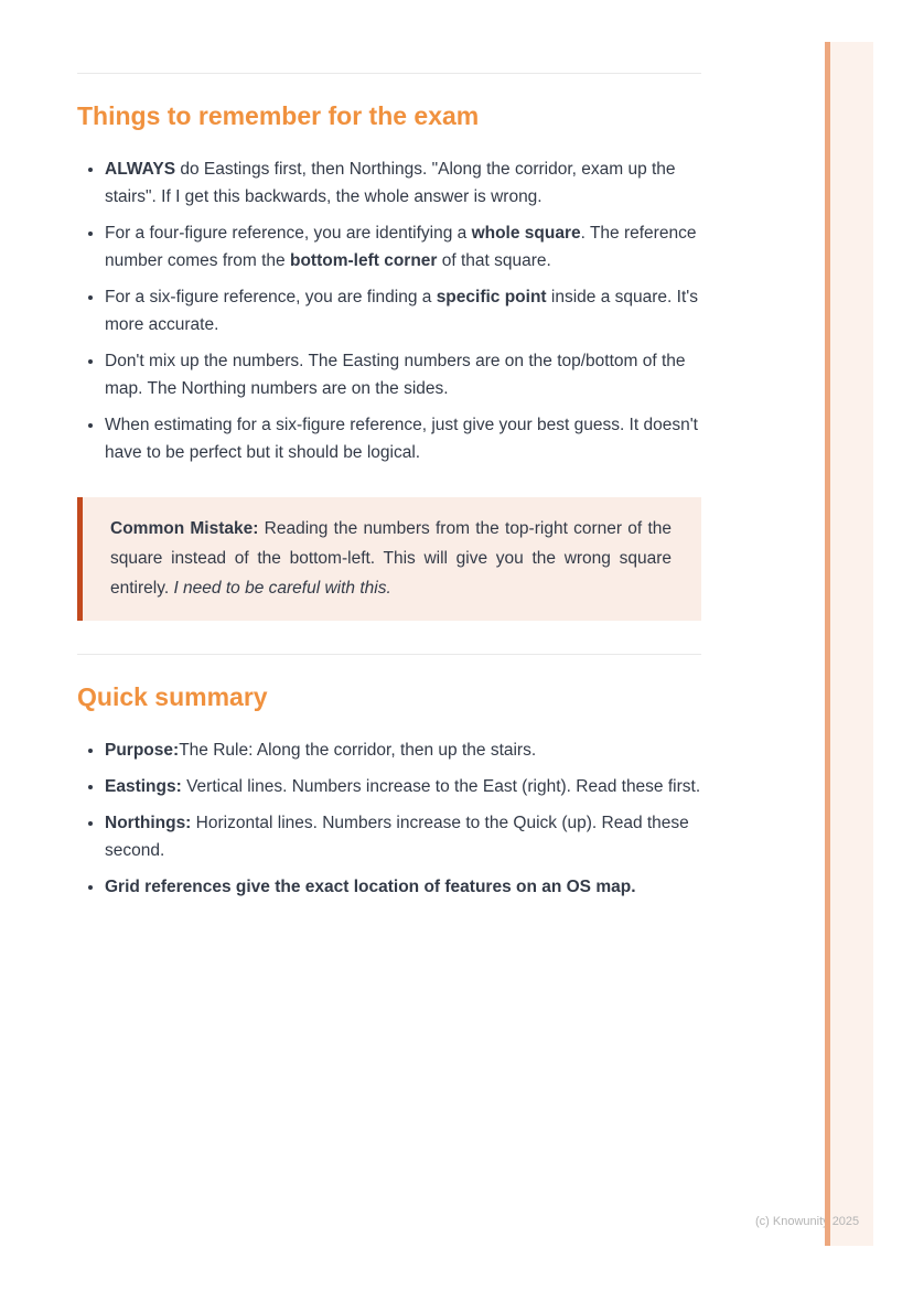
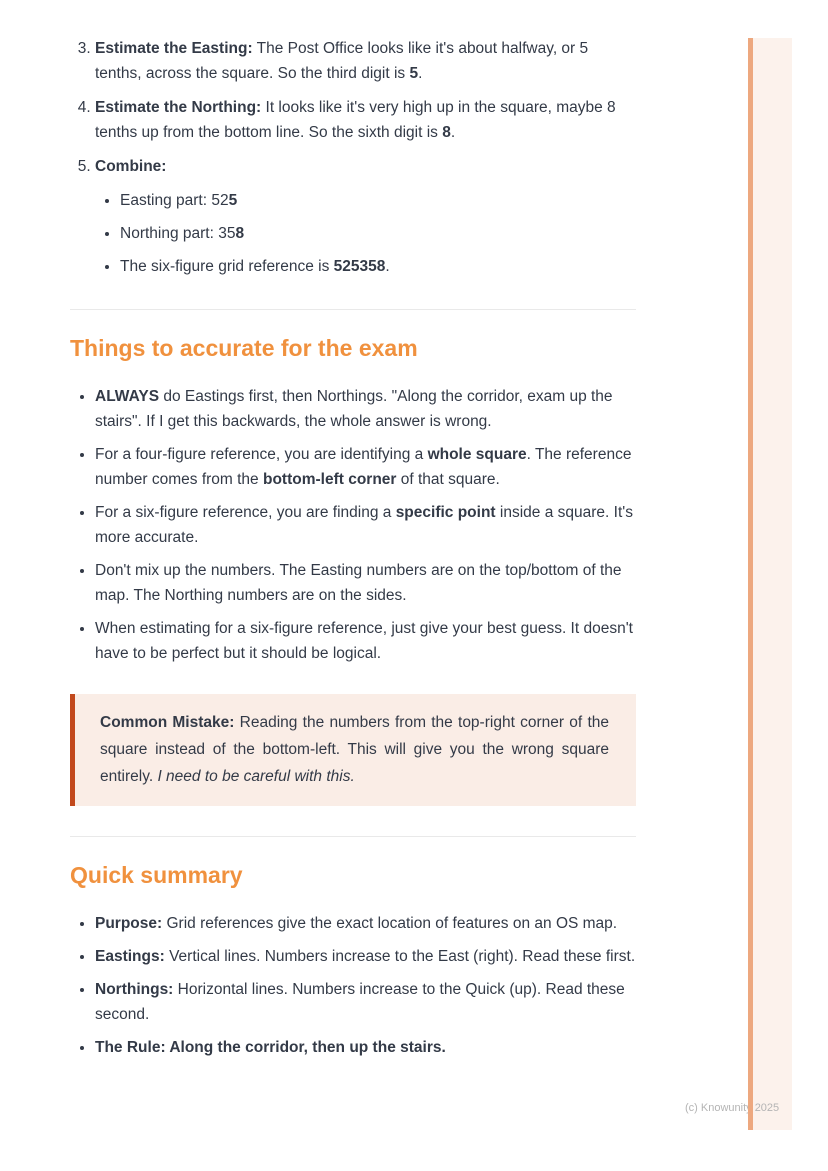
+ Estimate the Easting: The Post Office looks like it's about halfway, or 5 tenths, across the square. So the third digit is 5.
+ Estimate the Northing: It looks like it's very high up in the square, maybe 8 tenths up from the bottom line. So the sixth digit is 8.
+ Combine:
+ Easting part: 525
+ Northing part: 358
+ The six-figure grid reference is 525358.
- Things to remember for the exam
+ Things to accurate for the exam
  ALWAYS do Eastings first, then Northings. "Along the corridor, exam up the stairs". If I get this backwards, the whole answer is wrong.
  For a four-figure reference, you are identifying a whole square. The reference number comes from the bottom-left corner of that square.
  For a six-figure reference, you are finding a specific point inside a square. It's more accurate.
  Don't mix up the numbers. The Easting numbers are on the top/bottom of the map. The Northing numbers are on the sides.
  When estimating for a six-figure reference, just give your best guess. It doesn't have to be perfect but it should be logical.
  Common Mistake: Reading the numbers from the top-right corner of the square instead of the bottom-left. This will give you the wrong square entirely. I need to be careful with this.
  Quick summary
- Purpose:The Rule: Along the corridor, then up the stairs.
+ Purpose: Grid references give the exact location of features on an OS map.
  Eastings: Vertical lines. Numbers increase to the East (right). Read these first.
  Northings: Horizontal lines. Numbers increase to the Quick (up). Read these second.
- Grid references give the exact location of features on an OS map.
+ The Rule: Along the corridor, then up the stairs.
  (c) Knowunit 2025
